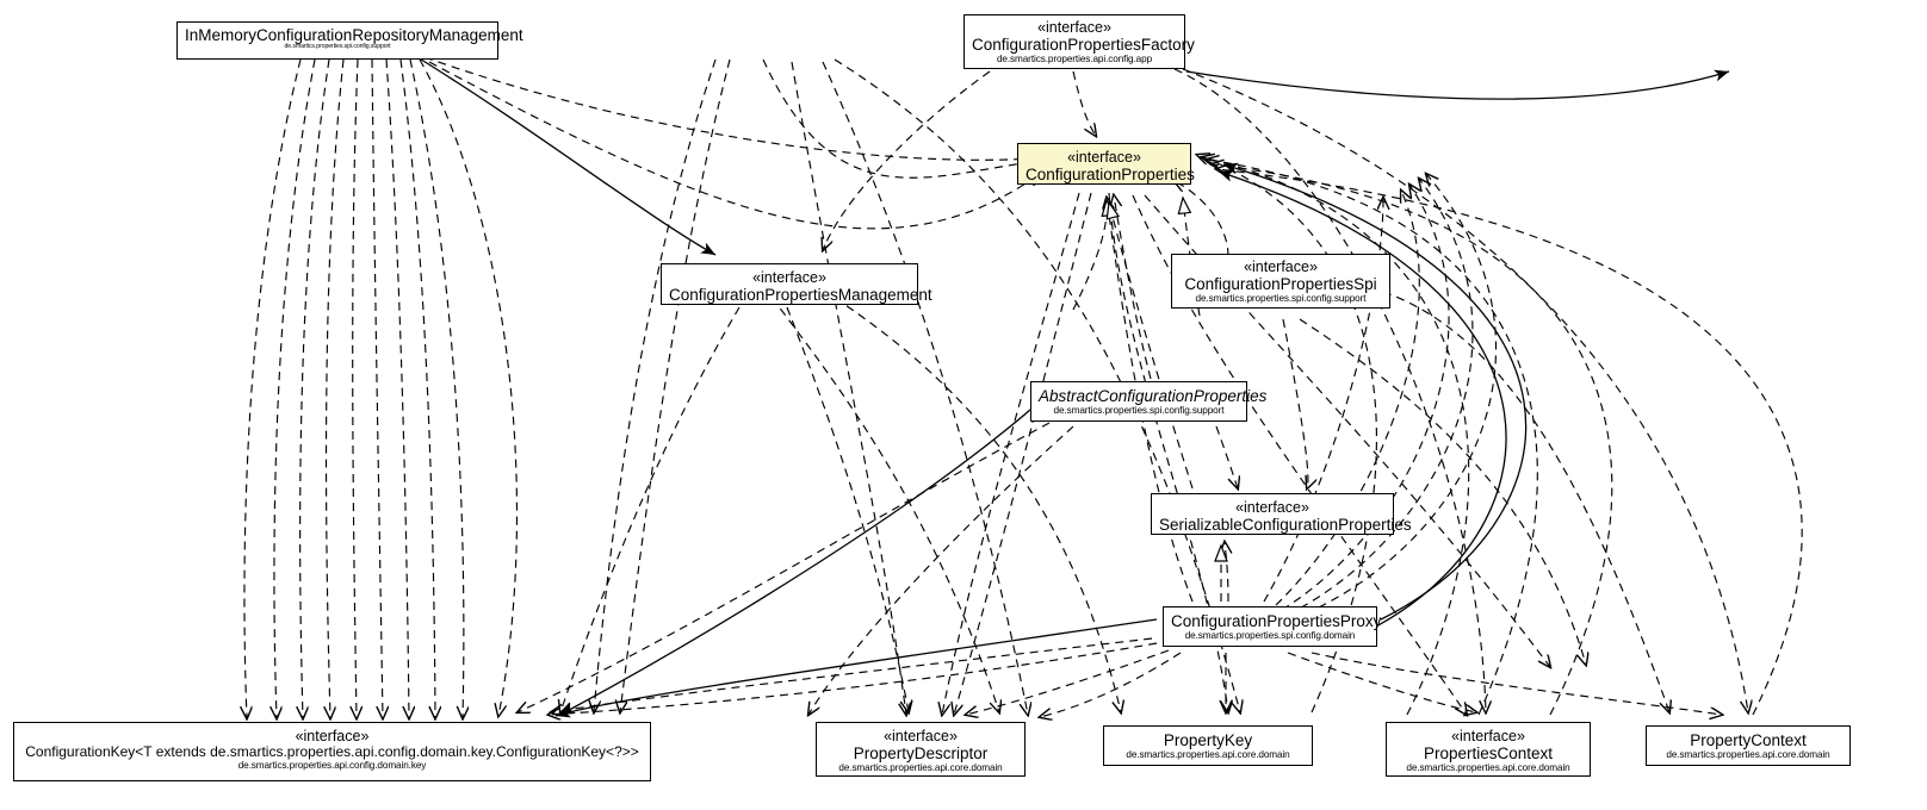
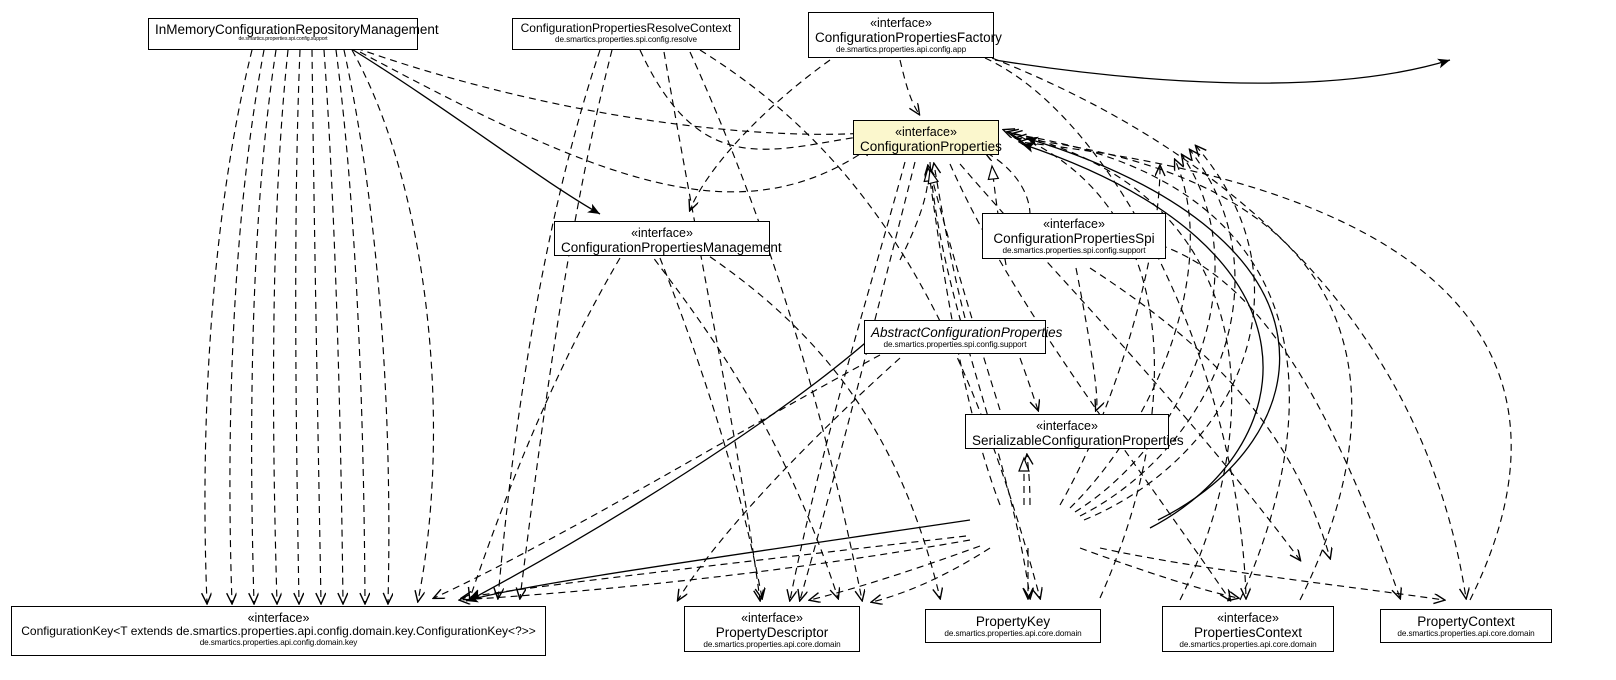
  InMemoryConfigurationRepositoryManagement
+ ConfigurationPropertiesResolveContext
+ de.smartics.properties.spi.config.resolve
  «interface»
  ConfigurationPropertiesFactory
  de.smartics.properties.api.config.app
  «interface»
  ConfigurationProperties
  «interface»
  ConfigurationPropertiesManagement
  «interface»
  ConfigurationPropertiesSpi
  de.smartics.properties.spi.config.support
  AbstractConfigurationProperties
  de.smartics.properties.spi.config.support
  «interface»
  SerializableConfigurationProperties
- ConfigurationPropertiesProxy
- de.smartics.properties.spi.config.domain
  «interface»
  ConfigurationKey<T extends de.smartics.properties.api.config.domain.key.ConfigurationKey<?>>
  de.smartics.properties.api.config.domain.key
  «interface»
  PropertyDescriptor
  de.smartics.properties.api.core.domain
  PropertyKey
  de.smartics.properties.api.core.domain
  «interface»
  PropertiesContext
  de.smartics.properties.api.core.domain
  PropertyContext
  de.smartics.properties.api.core.domain
